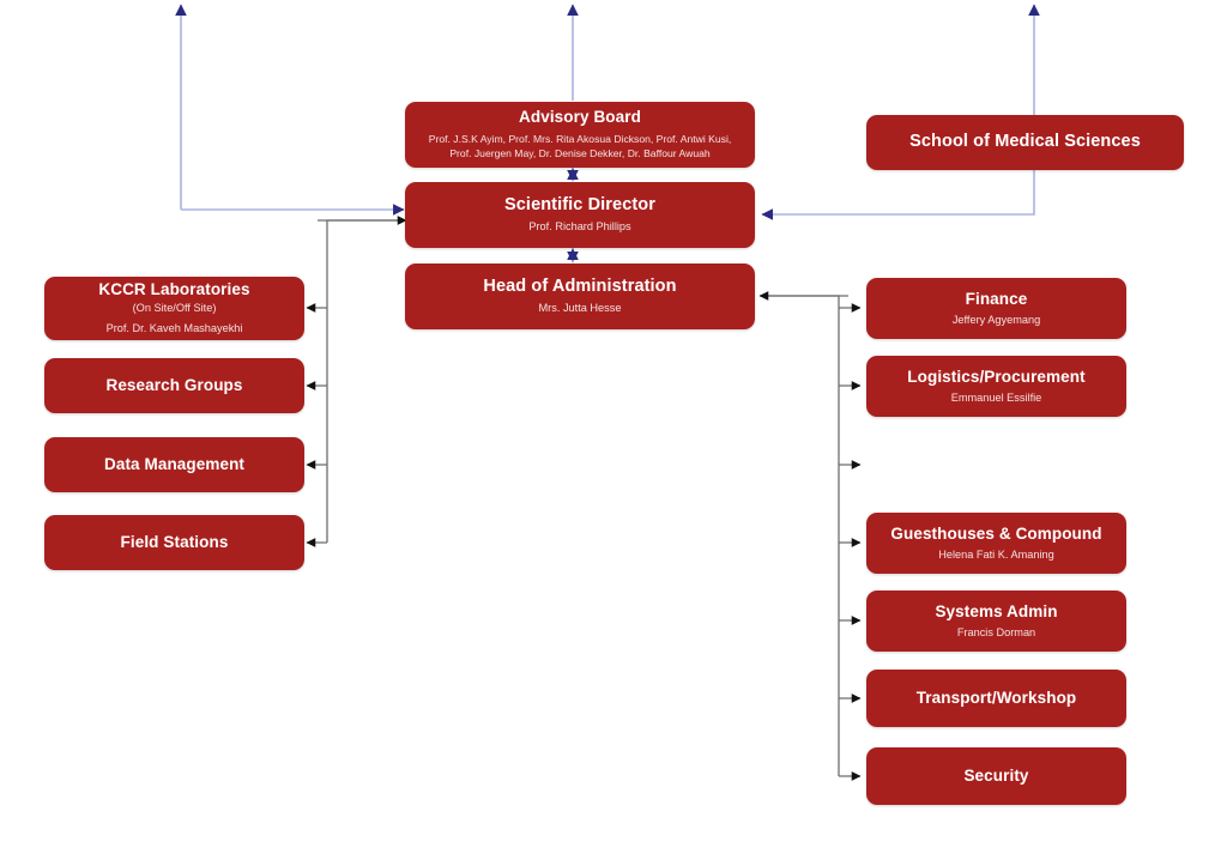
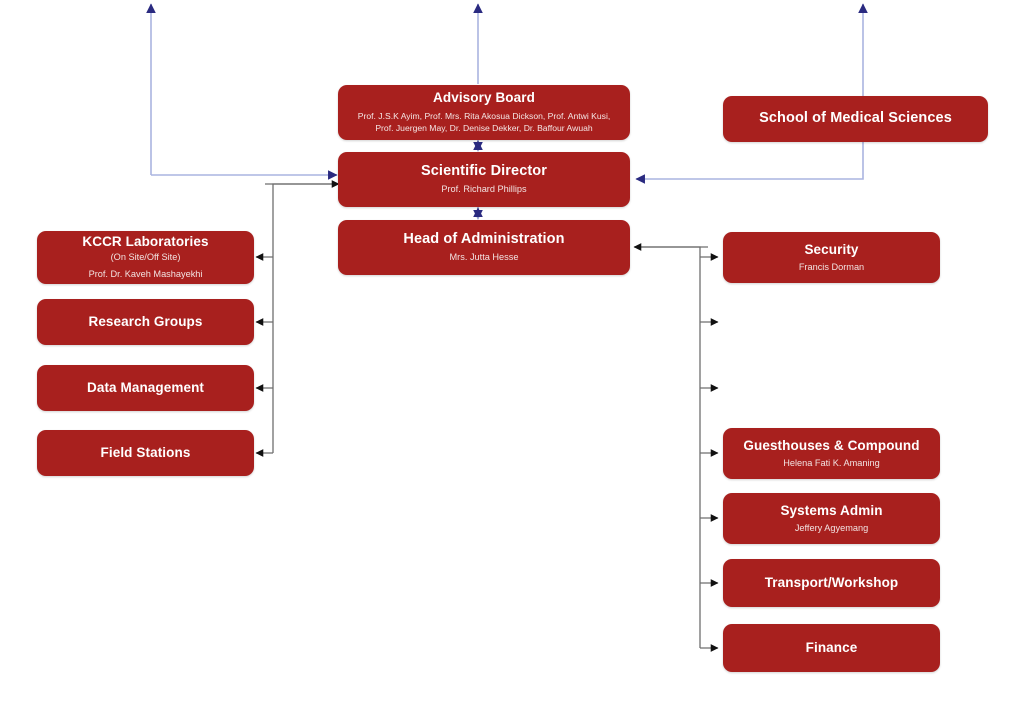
  Advisory Board
  Prof. J.S.K Ayim, Prof. Mrs. Rita Akosua Dickson, Prof. Antwi Kusi,
  Prof. Juergen May, Dr. Denise Dekker, Dr. Baffour Awuah
  Scientific Director
  Prof. Richard Phillips
  Head of Administration
  Mrs. Jutta Hesse
  School of Medical Sciences
  KCCR Laboratories
  (On Site/Off Site)
  Prof. Dr. Kaveh Mashayekhi
  Research Groups
  Data Management
  Field Stations
- Finance
+ Security
- Jeffery Agyemang
+ Francis Dorman
- Logistics/Procurement
- Emmanuel Essilfie
  Guesthouses & Compound
  Helena Fati K. Amaning
  Systems Admin
- Francis Dorman
+ Jeffery Agyemang
  Transport/Workshop
- Security
+ Finance
